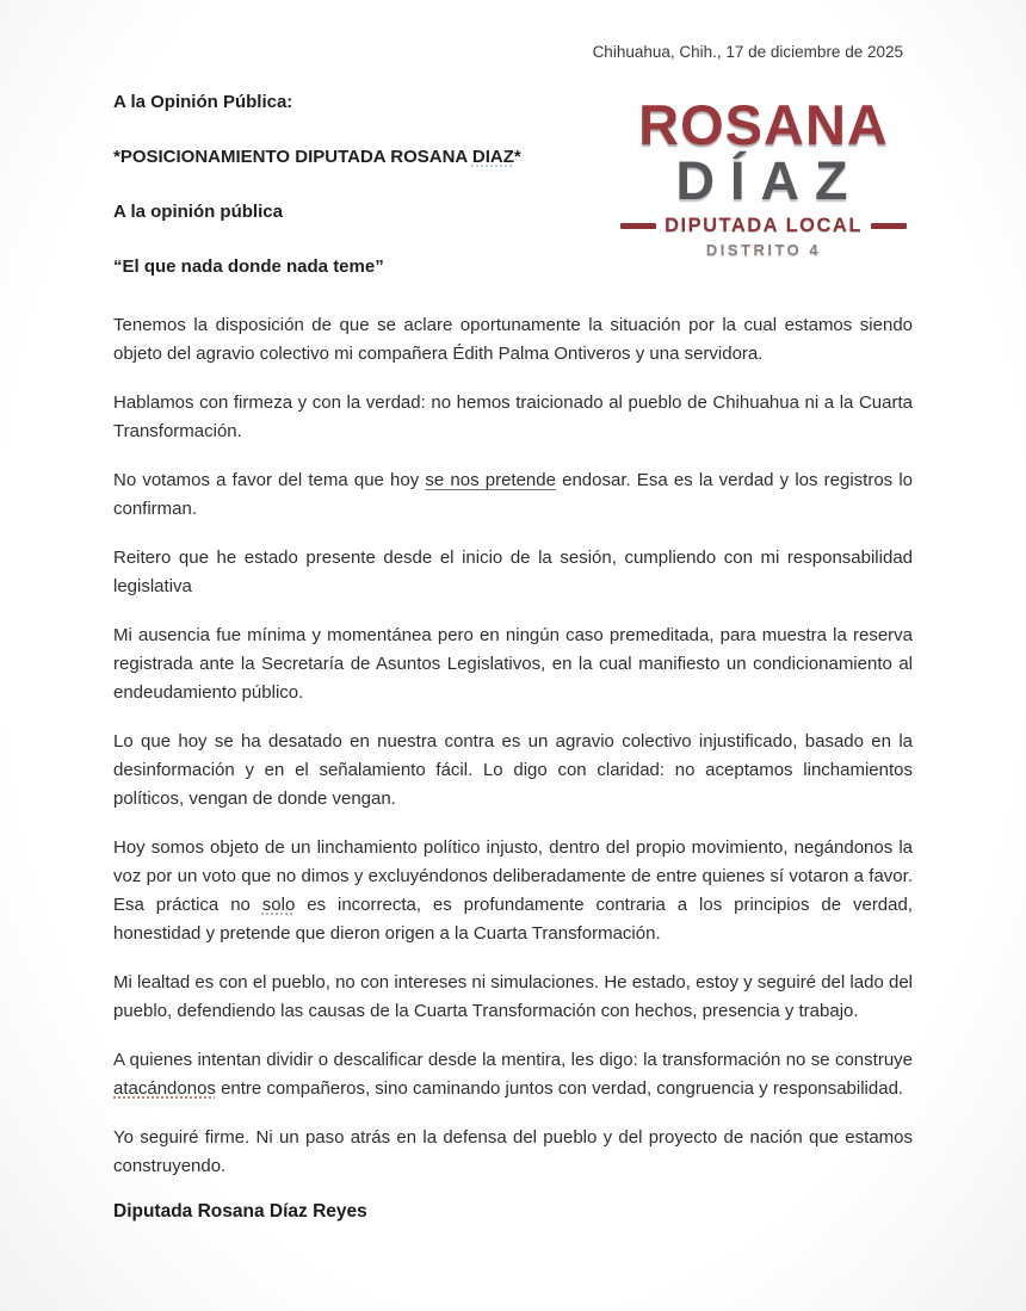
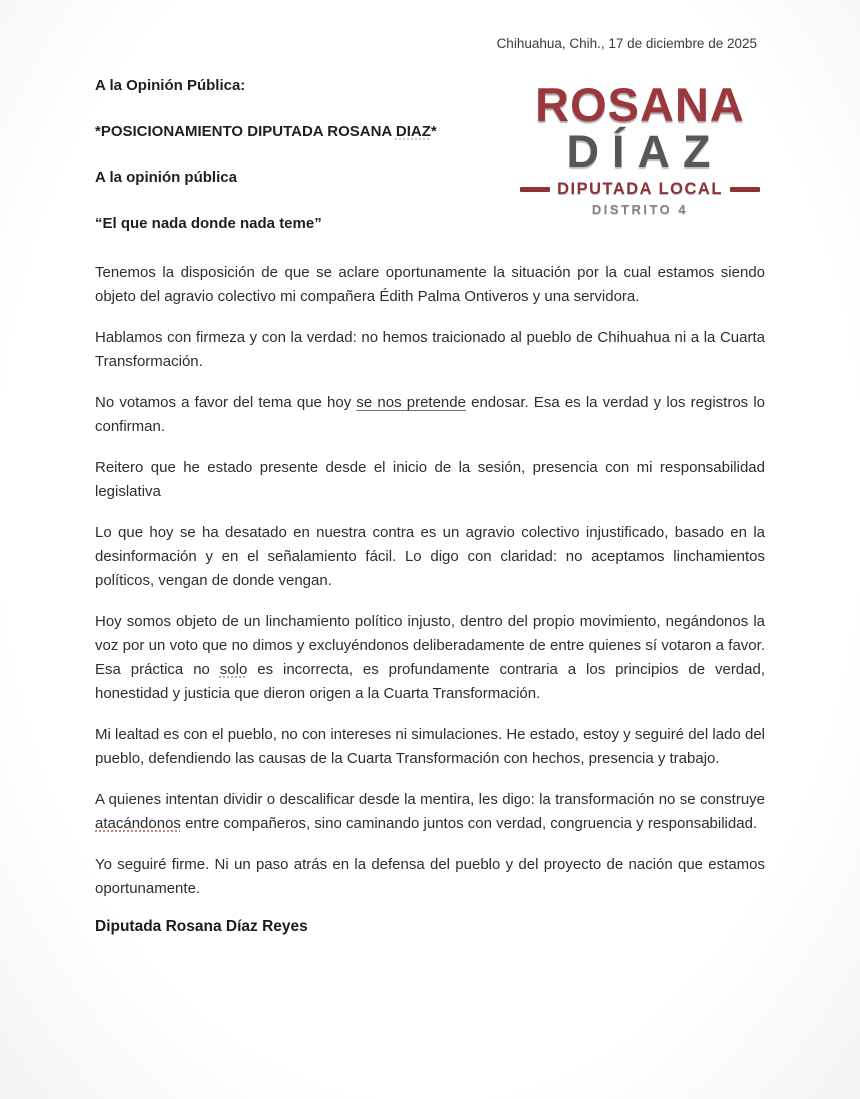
  Chihuahua, Chih., 17 de diciembre de 2025
  ROSANA
  DÍAZ
  DIPUTADA LOCAL
  DISTRITO 4
  A la Opinión Pública:
  *POSICIONAMIENTO DIPUTADA ROSANA DIAZ*
  A la opinión pública
  “El que nada donde nada teme”
  Tenemos la disposición de que se aclare oportunamente la situación por la cual estamos siendo objeto del agravio colectivo mi compañera Édith Palma Ontiveros y una servidora.
  Hablamos con firmeza y con la verdad: no hemos traicionado al pueblo de Chihuahua ni a la Cuarta Transformación.
  No votamos a favor del tema que hoy se nos pretende endosar. Esa es la verdad y los registros lo confirman.
- Reitero que he estado presente desde el inicio de la sesión, cumpliendo con mi responsabilidad legislativa
+ Reitero que he estado presente desde el inicio de la sesión, presencia con mi responsabilidad legislativa
- Mi ausencia fue mínima y momentánea pero en ningún caso premeditada, para muestra la reserva registrada ante la Secretaría de Asuntos Legislativos, en la cual manifiesto un condicionamiento al endeudamiento público.
  Lo que hoy se ha desatado en nuestra contra es un agravio colectivo injustificado, basado en la desinformación y en el señalamiento fácil. Lo digo con claridad: no aceptamos linchamientos políticos, vengan de donde vengan.
- Hoy somos objeto de un linchamiento político injusto, dentro del propio movimiento, negándonos la voz por un voto que no dimos y excluyéndonos deliberadamente de entre quienes sí votaron a favor. Esa práctica no solo es incorrecta, es profundamente contraria a los principios de verdad, honestidad y pretende que dieron origen a la Cuarta Transformación.
+ Hoy somos objeto de un linchamiento político injusto, dentro del propio movimiento, negándonos la voz por un voto que no dimos y excluyéndonos deliberadamente de entre quienes sí votaron a favor. Esa práctica no solo es incorrecta, es profundamente contraria a los principios de verdad, honestidad y justicia que dieron origen a la Cuarta Transformación.
  Mi lealtad es con el pueblo, no con intereses ni simulaciones. He estado, estoy y seguiré del lado del pueblo, defendiendo las causas de la Cuarta Transformación con hechos, presencia y trabajo.
  A quienes intentan dividir o descalificar desde la mentira, les digo: la transformación no se construye atacándonos entre compañeros, sino caminando juntos con verdad, congruencia y responsabilidad.
- Yo seguiré firme. Ni un paso atrás en la defensa del pueblo y del proyecto de nación que estamos construyendo.
+ Yo seguiré firme. Ni un paso atrás en la defensa del pueblo y del proyecto de nación que estamos oportunamente.
  Diputada Rosana Díaz Reyes
